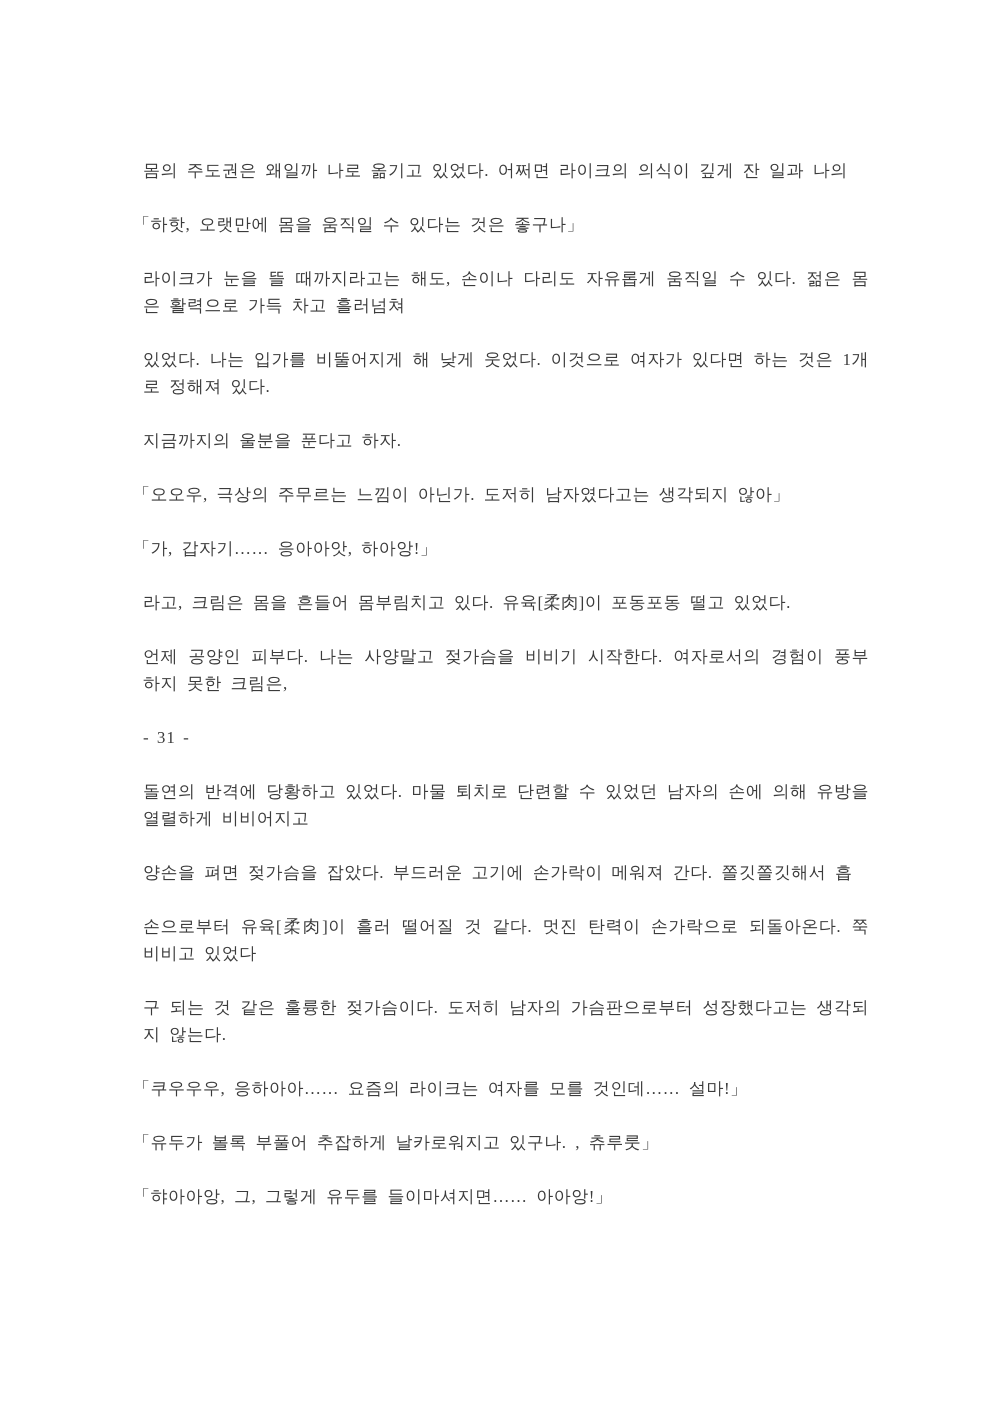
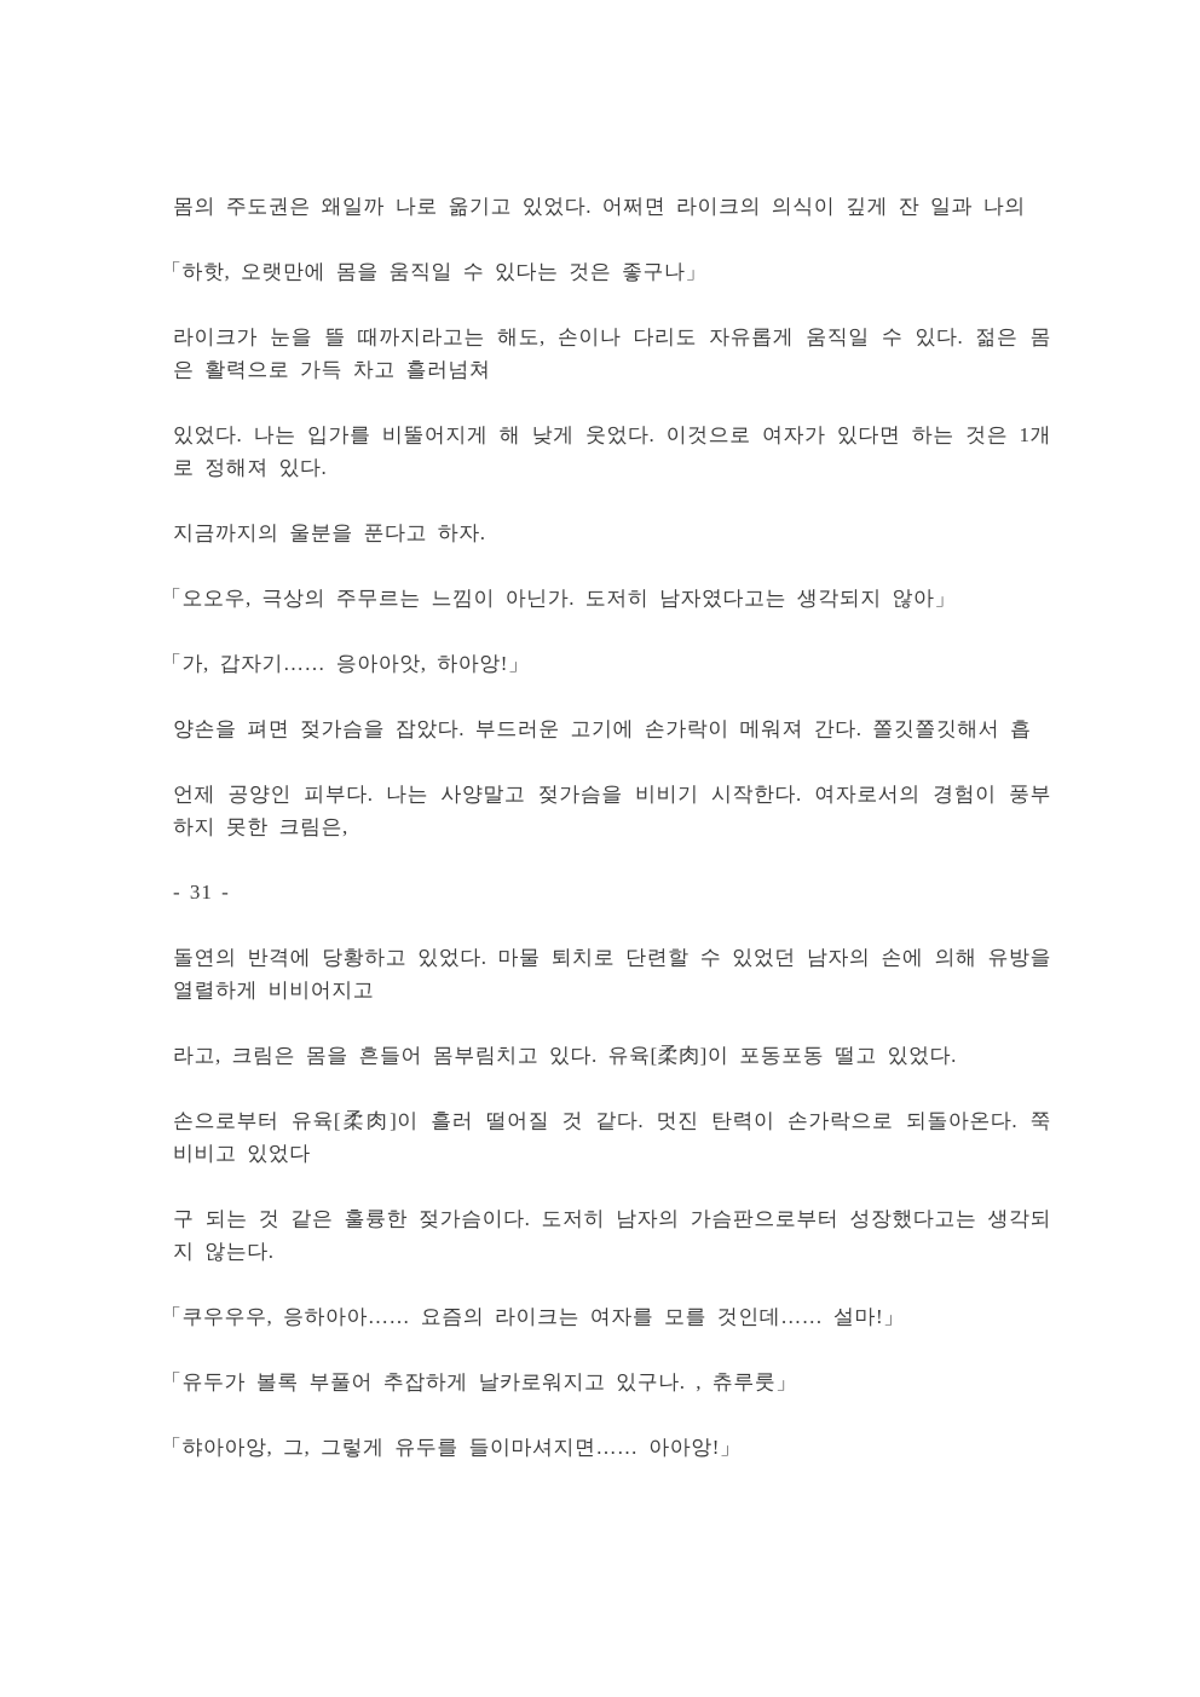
  몸의 주도권은 왜일까 나로 옮기고 있었다. 어쩌면 라이크의 의식이 깊게 잔 일과 나의
  「하핫, 오랫만에 몸을 움직일 수 있다는 것은 좋구나」
  라이크가 눈을 뜰 때까지라고는 해도, 손이나 다리도 자유롭게 움직일 수 있다. 젊은 몸은 활력으로 가득 차고 흘러넘쳐
  있었다. 나는 입가를 비뚤어지게 해 낮게 웃었다. 이것으로 여자가 있다면 하는 것은 1개로 정해져 있다.
  지금까지의 울분을 푼다고 하자.
  「오오우, 극상의 주무르는 느낌이 아닌가. 도저히 남자였다고는 생각되지 않아」
  「가, 갑자기…… 응아아앗, 하아앙!」
- 라고, 크림은 몸을 흔들어 몸부림치고 있다. 유육[柔肉]이 포동포동 떨고 있었다.
+ 양손을 펴면 젖가슴을 잡았다. 부드러운 고기에 손가락이 메워져 간다. 쫄깃쫄깃해서 흡
  언제 공양인 피부다. 나는 사양말고 젖가슴을 비비기 시작한다. 여자로서의 경험이 풍부하지 못한 크림은,
  - 31 -
  돌연의 반격에 당황하고 있었다. 마물 퇴치로 단련할 수 있었던 남자의 손에 의해 유방을 열렬하게 비비어지고
- 양손을 펴면 젖가슴을 잡았다. 부드러운 고기에 손가락이 메워져 간다. 쫄깃쫄깃해서 흡
+ 라고, 크림은 몸을 흔들어 몸부림치고 있다. 유육[柔肉]이 포동포동 떨고 있었다.
  손으로부터 유육[柔肉]이 흘러 떨어질 것 같다. 멋진 탄력이 손가락으로 되돌아온다. 쭉 비비고 있었다
  구 되는 것 같은 훌륭한 젖가슴이다. 도저히 남자의 가슴판으로부터 성장했다고는 생각되지 않는다.
  「쿠우우우, 응하아아…… 요즘의 라이크는 여자를 모를 것인데…… 설마!」
  「유두가 볼록 부풀어 추잡하게 날카로워지고 있구나. , 츄루룻」
  「햐아아앙, 그, 그렇게 유두를 들이마셔지면…… 아아앙!」
